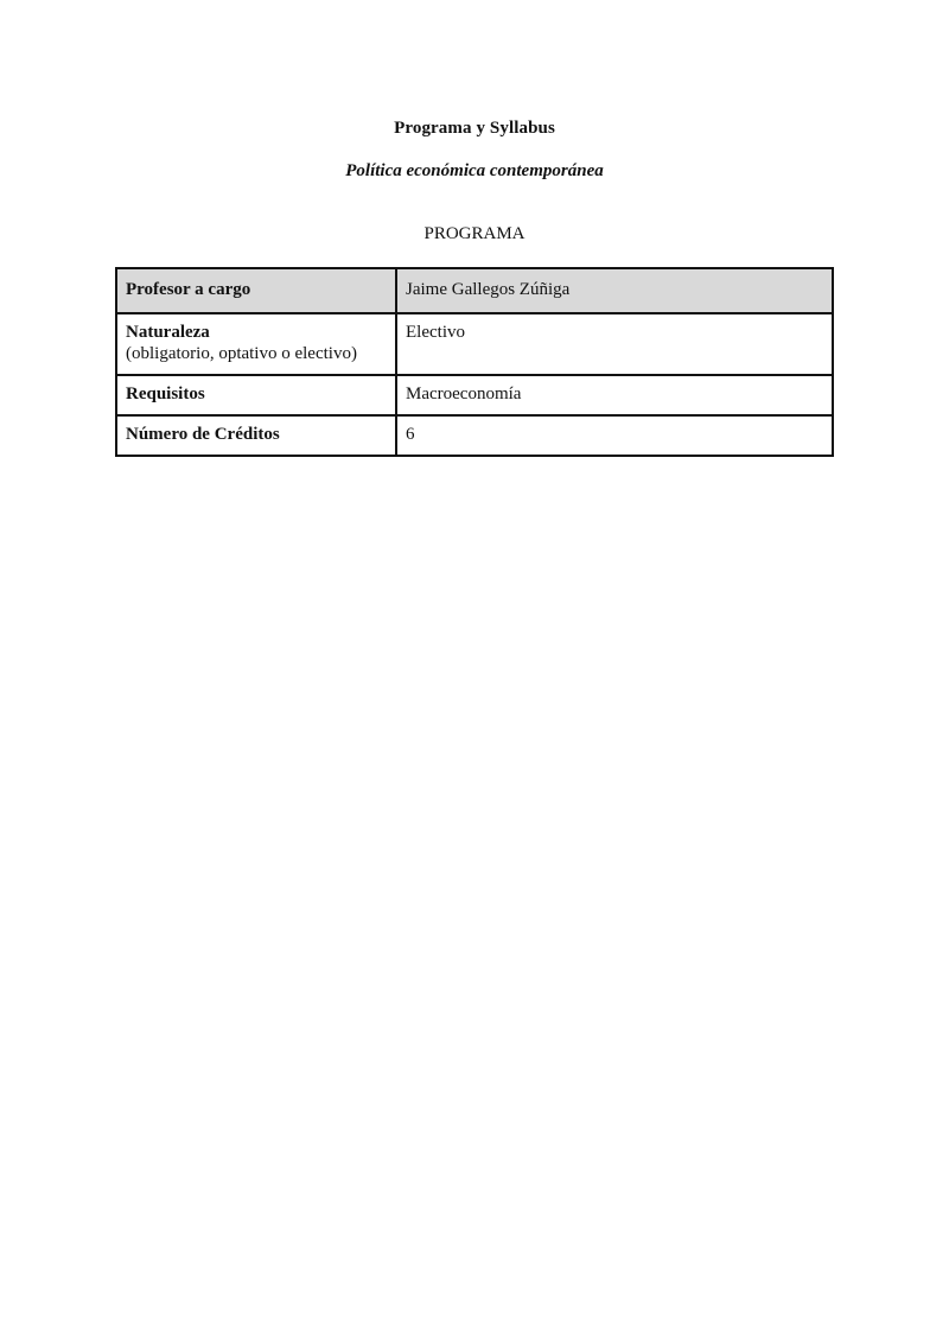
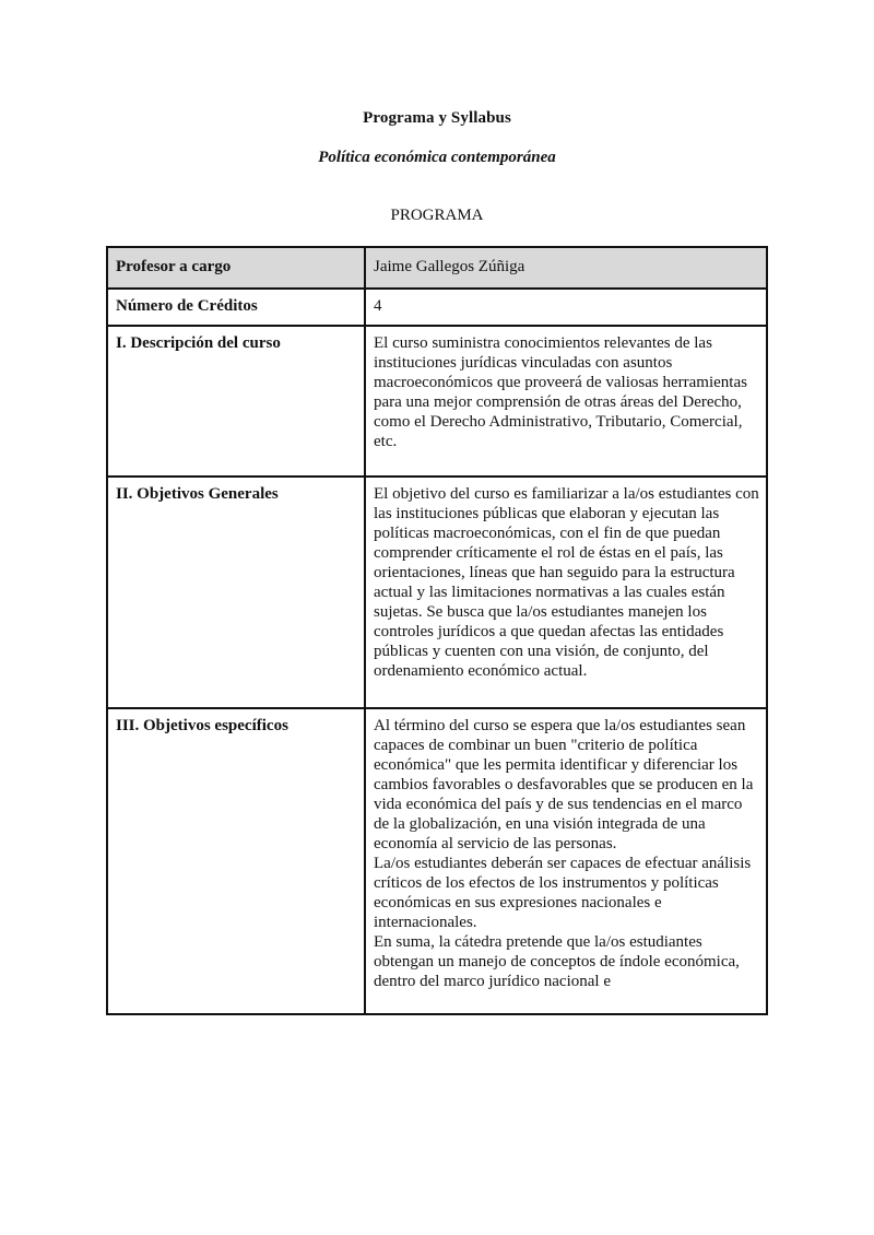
  Programa y Syllabus
  Política económica contemporánea
  PROGRAMA
  Profesor a cargo	Jaime Gallegos Zúñiga
- Naturaleza (obligatorio, optativo o electivo)	Electivo
- Requisitos	Macroeconomía
- Número de Créditos	6
+ Número de Créditos	4
+ I. Descripción del curso	El curso suministra conocimientos relevantes de las instituciones jurídicas vinculadas con asuntos macroeconómicos que proveerá de valiosas herramientas para una mejor comprensión de otras áreas del Derecho, como el Derecho Administrativo, Tributario, Comercial, etc.
+ II. Objetivos Generales	El objetivo del curso es familiarizar a la/os estudiantes con las instituciones públicas que elaboran y ejecutan las políticas macroeconómicas, con el fin de que puedan comprender críticamente el rol de éstas en el país, las orientaciones, líneas que han seguido para la estructura actual y las limitaciones normativas a las cuales están sujetas. Se busca que la/os estudiantes manejen los controles jurídicos a que quedan afectas las entidades públicas y cuenten con una visión, de conjunto, del ordenamiento económico actual.
+ III. Objetivos específicos	Al término del curso se espera que la/os estudiantes sean capaces de combinar un buen "criterio de política económica" que les permita identificar y diferenciar los cambios favorables o desfavorables que se producen en la vida económica del país y de sus tendencias en el marco de la globalización, en una visión integrada de una economía al servicio de las personas. La/os estudiantes deberán ser capaces de efectuar análisis críticos de los efectos de los instrumentos y políticas económicas en sus expresiones nacionales e internacionales. En suma, la cátedra pretende que la/os estudiantes obtengan un manejo de conceptos de índole económica, dentro del marco jurídico nacional e
